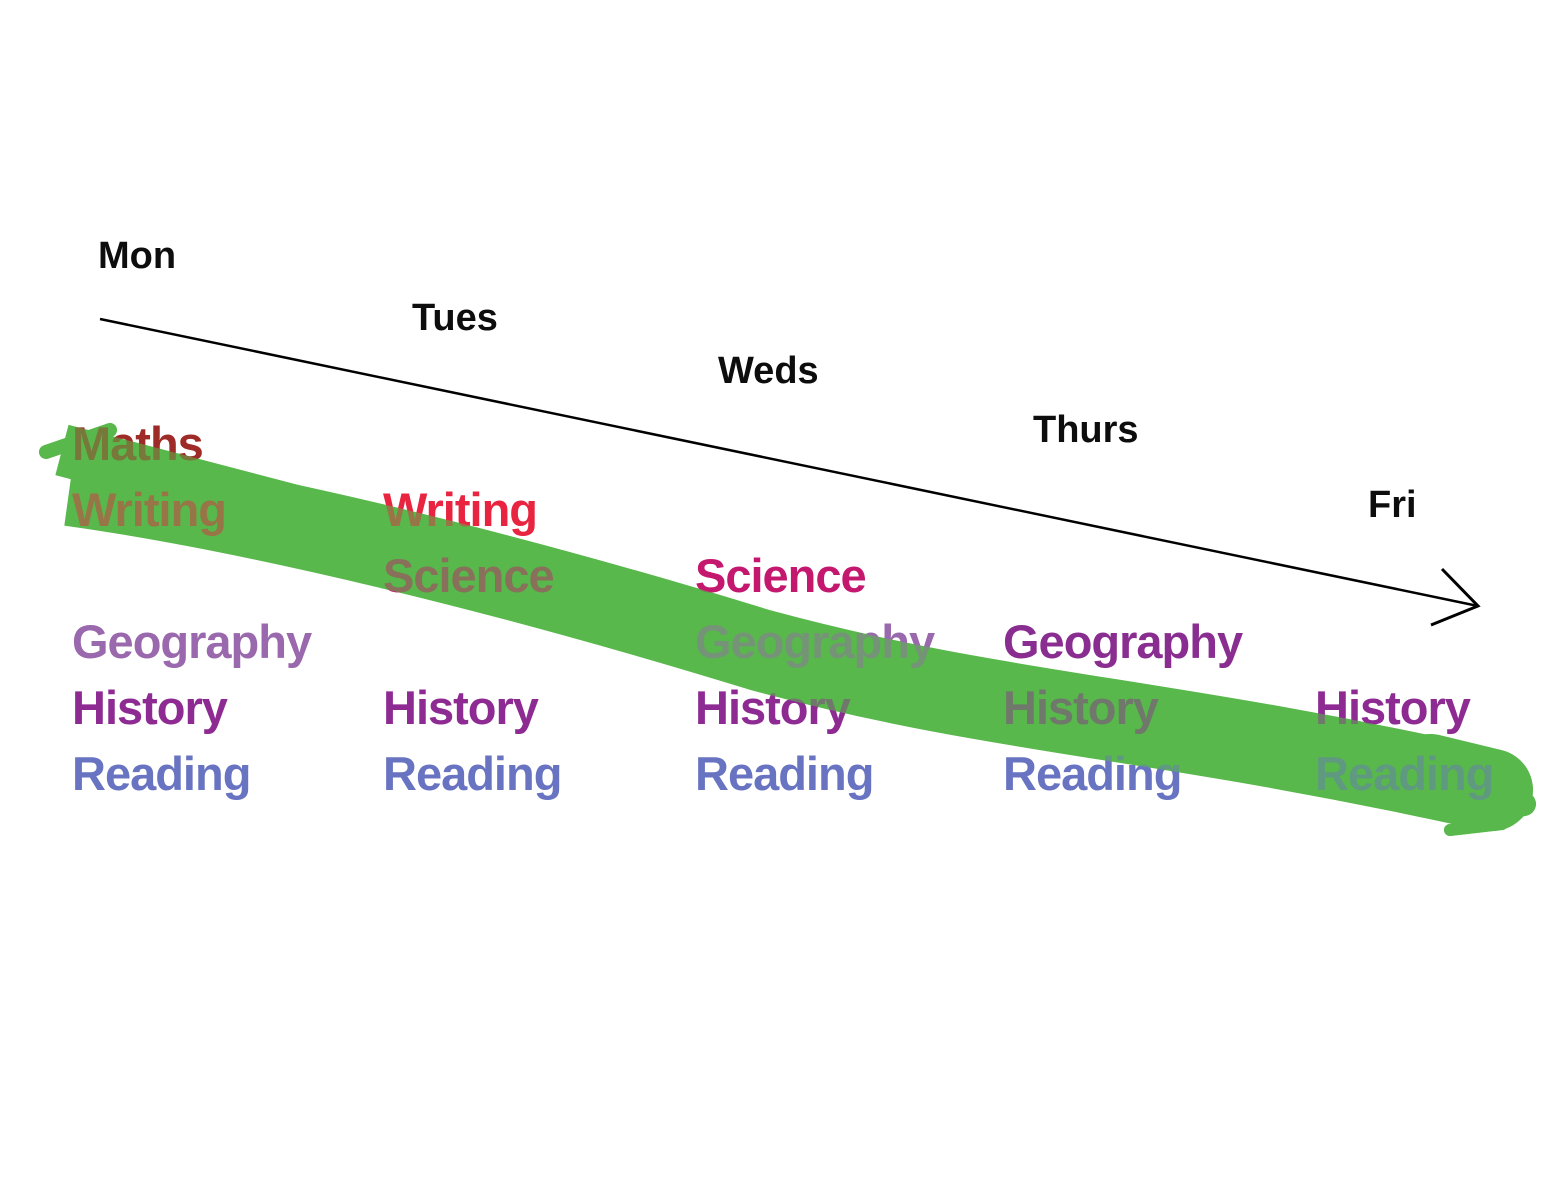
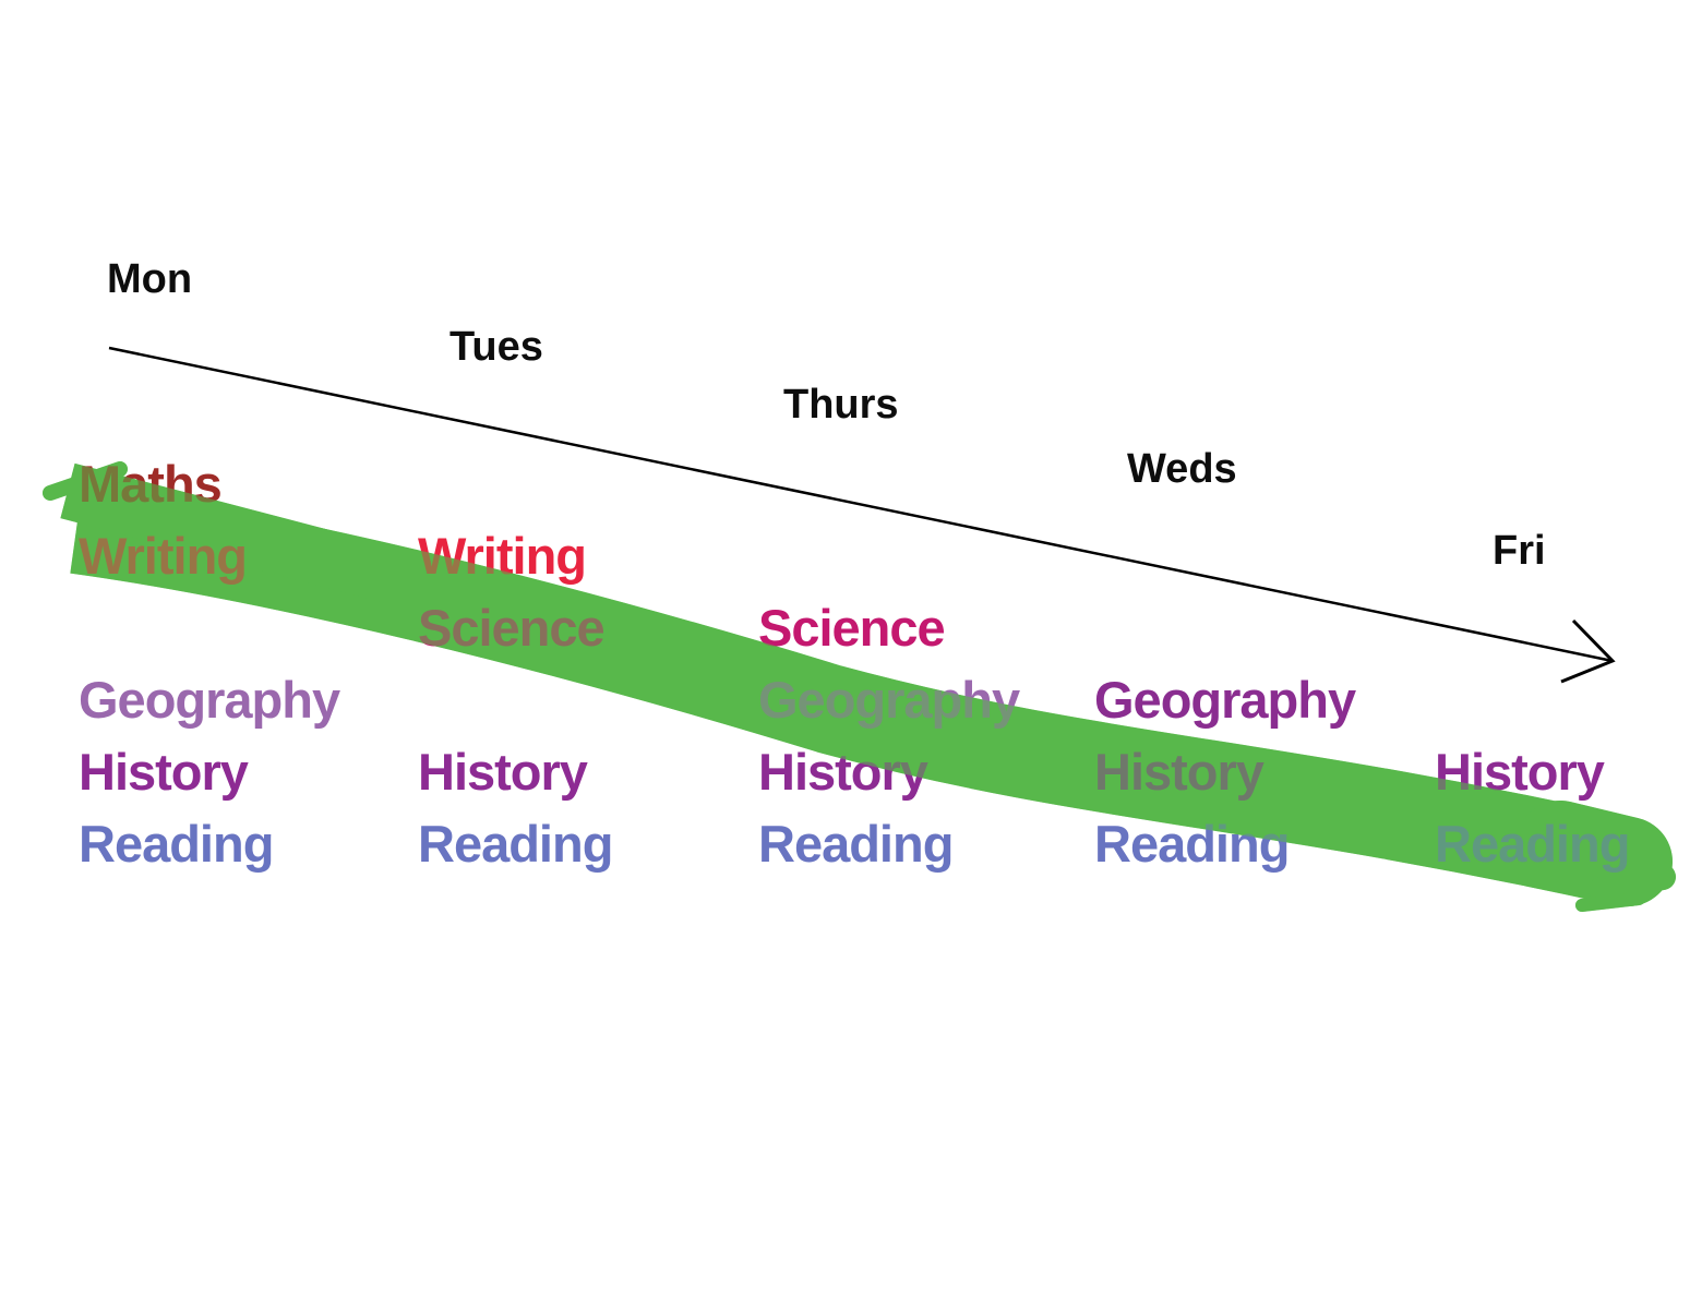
  Mon
  Maths
  Writing
  Geography
  History
  Reading
  Tues
  Writing
  Science
  History
  Reading
- Weds
+ Thurs
  Science
  Geography
  History
  Reading
- Thurs
+ Weds
  Geography
  History
  Reading
  Fri
  History
  Reading
